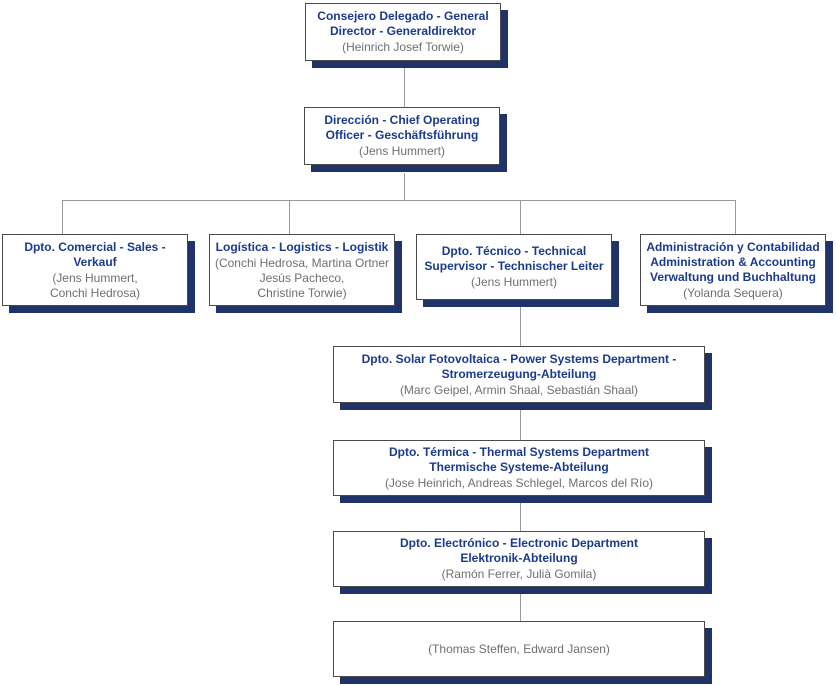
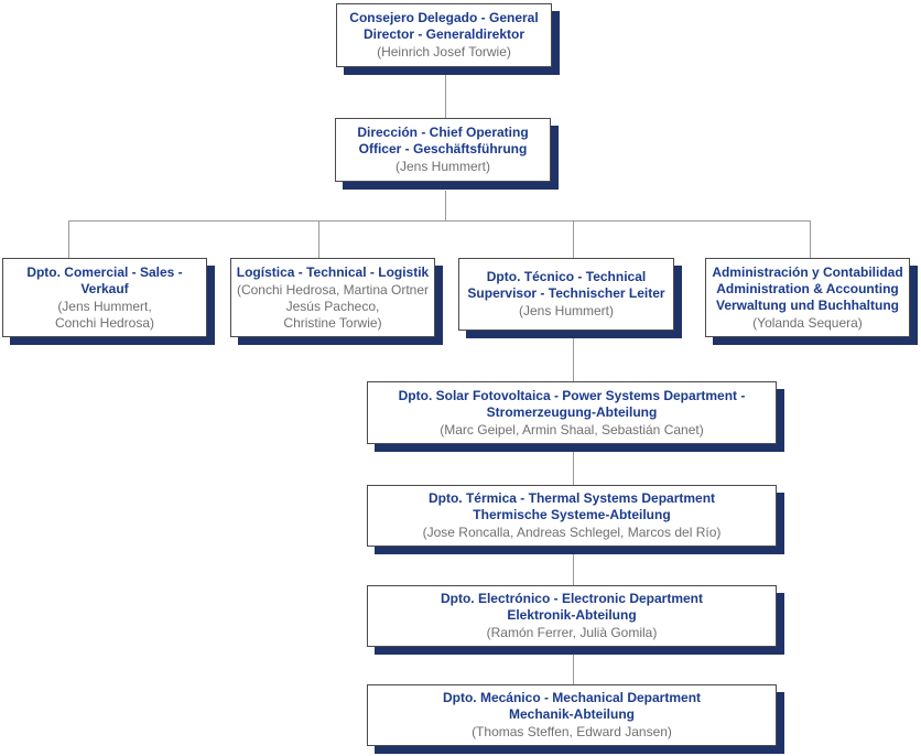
  Consejero Delegado - General
  Director - Generaldirektor
  (Heinrich Josef Torwie)
  Dirección - Chief Operating
  Officer - Geschäftsführung
  (Jens Hummert)
  Dpto. Comercial - Sales -
  Verkauf
  (Jens Hummert,
  Conchi Hedrosa)
- Logística - Logistics - Logistik
+ Logística - Technical - Logistik
  (Conchi Hedrosa, Martina Ortner
  Jesús Pacheco,
  Christine Torwie)
  Dpto. Técnico - Technical
  Supervisor - Technischer Leiter
  (Jens Hummert)
  Administración y Contabilidad
  Administration & Accounting
  Verwaltung und Buchhaltung
  (Yolanda Sequera)
  Dpto. Solar Fotovoltaica - Power Systems Department -
  Stromerzeugung-Abteilung
- (Marc Geipel, Armin Shaal, Sebastián Shaal)
+ (Marc Geipel, Armin Shaal, Sebastián Canet)
  Dpto. Térmica - Thermal Systems Department
  Thermische Systeme-Abteilung
- (Jose Heinrich, Andreas Schlegel, Marcos del Río)
+ (Jose Roncalla, Andreas Schlegel, Marcos del Río)
  Dpto. Electrónico - Electronic Department
  Elektronik-Abteilung
  (Ramón Ferrer, Julià Gomila)
+ Dpto. Mecánico - Mechanical Department
+ Mechanik-Abteilung
  (Thomas Steffen, Edward Jansen)
